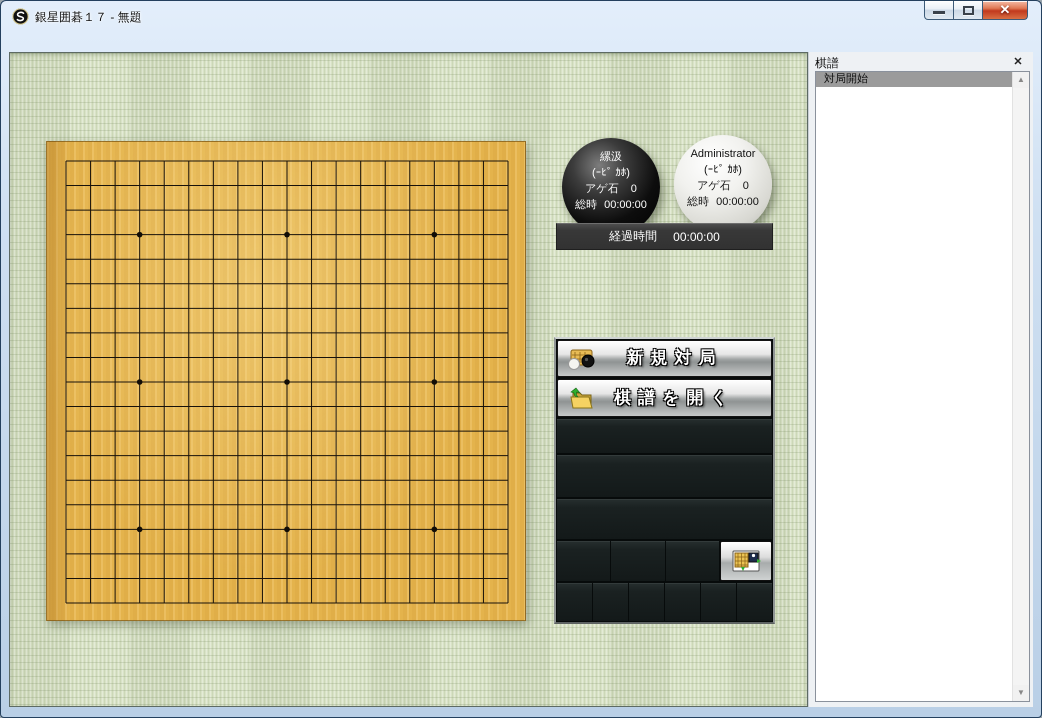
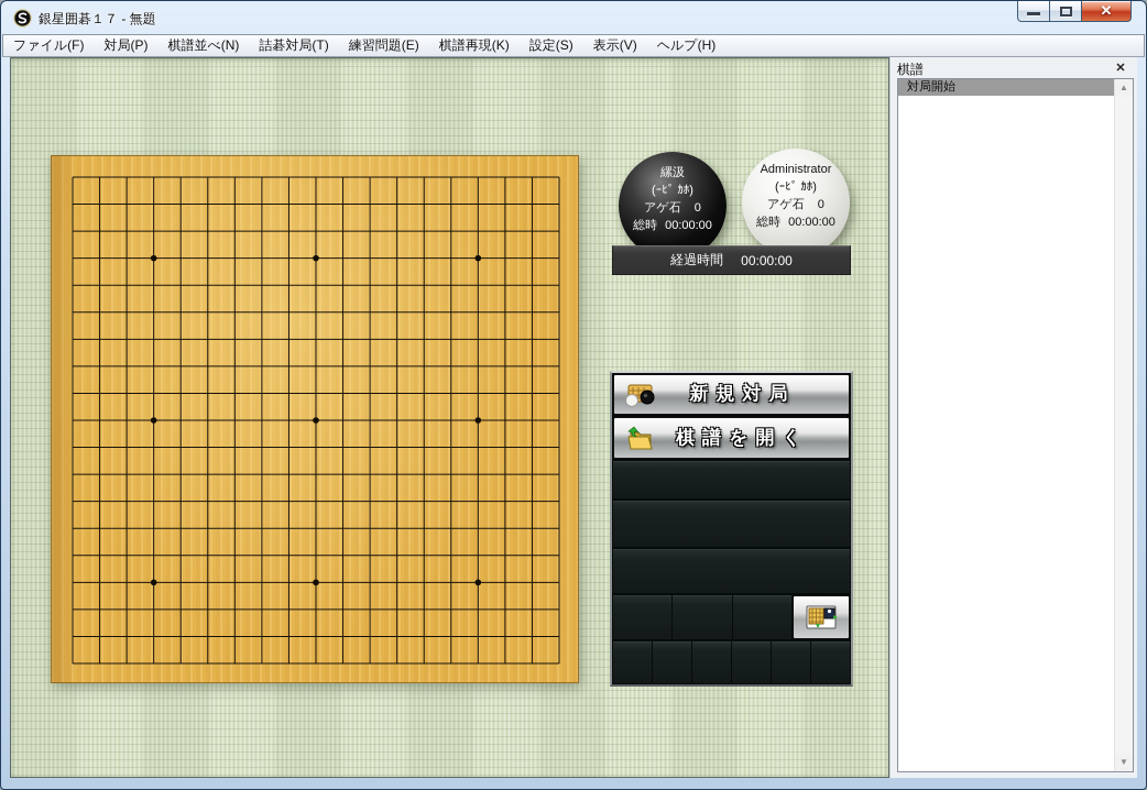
  銀星囲碁１７ - 無題
  ✕
+ ファイル(F)
+ 対局(P)
+ 棋譜並べ(N)
+ 詰碁対局(T)
+ 練習問題(E)
+ 棋譜再現(K)
+ 設定(S)
+ 表示(V)
+ ヘルプ(H)
  縲汲
  (ｰﾋﾟ ｶﾎ)
  アゲ石
  0
  総時
  00:00:00
  Administrator
  (ｰﾋﾟ ｶﾎ)
  アゲ石
  0
  総時
  00:00:00
  経過時間
  00:00:00
  新規対局
  棋譜を開く
  棋譜
  ✕
  対局開始
  ▲
  ▼
